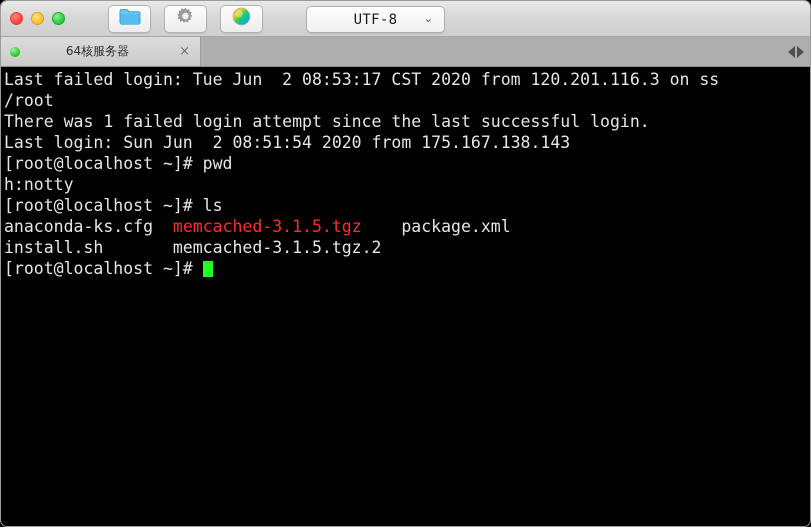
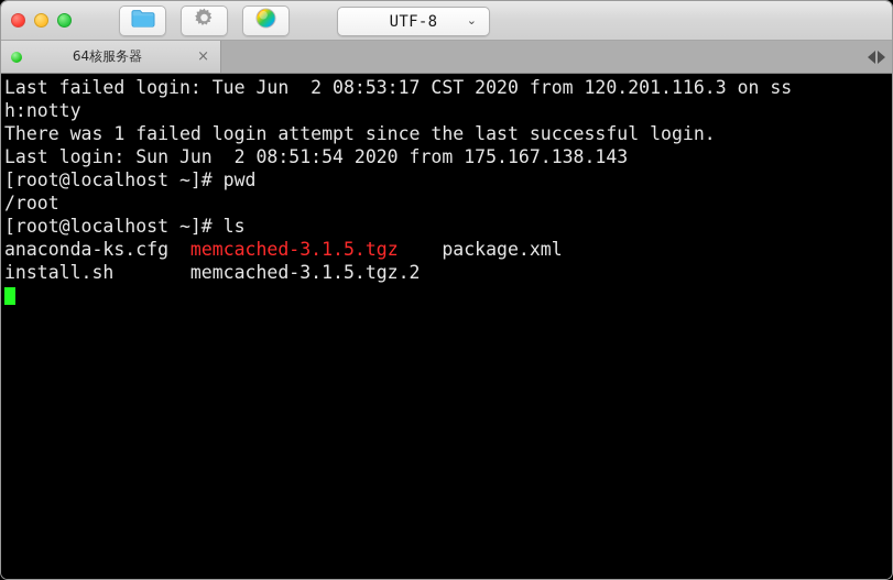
  UTF-8
  ⌄
  64核服务器
  ×
  Last failed login: Tue Jun 2 08:53:17 CST 2020 from 120.201.116.3 on ss
- /root
+ h:notty
  There was 1 failed login attempt since the last successful login.
  Last login: Sun Jun 2 08:51:54 2020 from 175.167.138.143
  [root@localhost ~]# pwd
- h:notty
+ /root
  [root@localhost ~]# ls
  anaconda-ks.cfg memcached-3.1.5.tgz package.xml
  install.sh memcached-3.1.5.tgz.2
- [root@localhost ~]#
